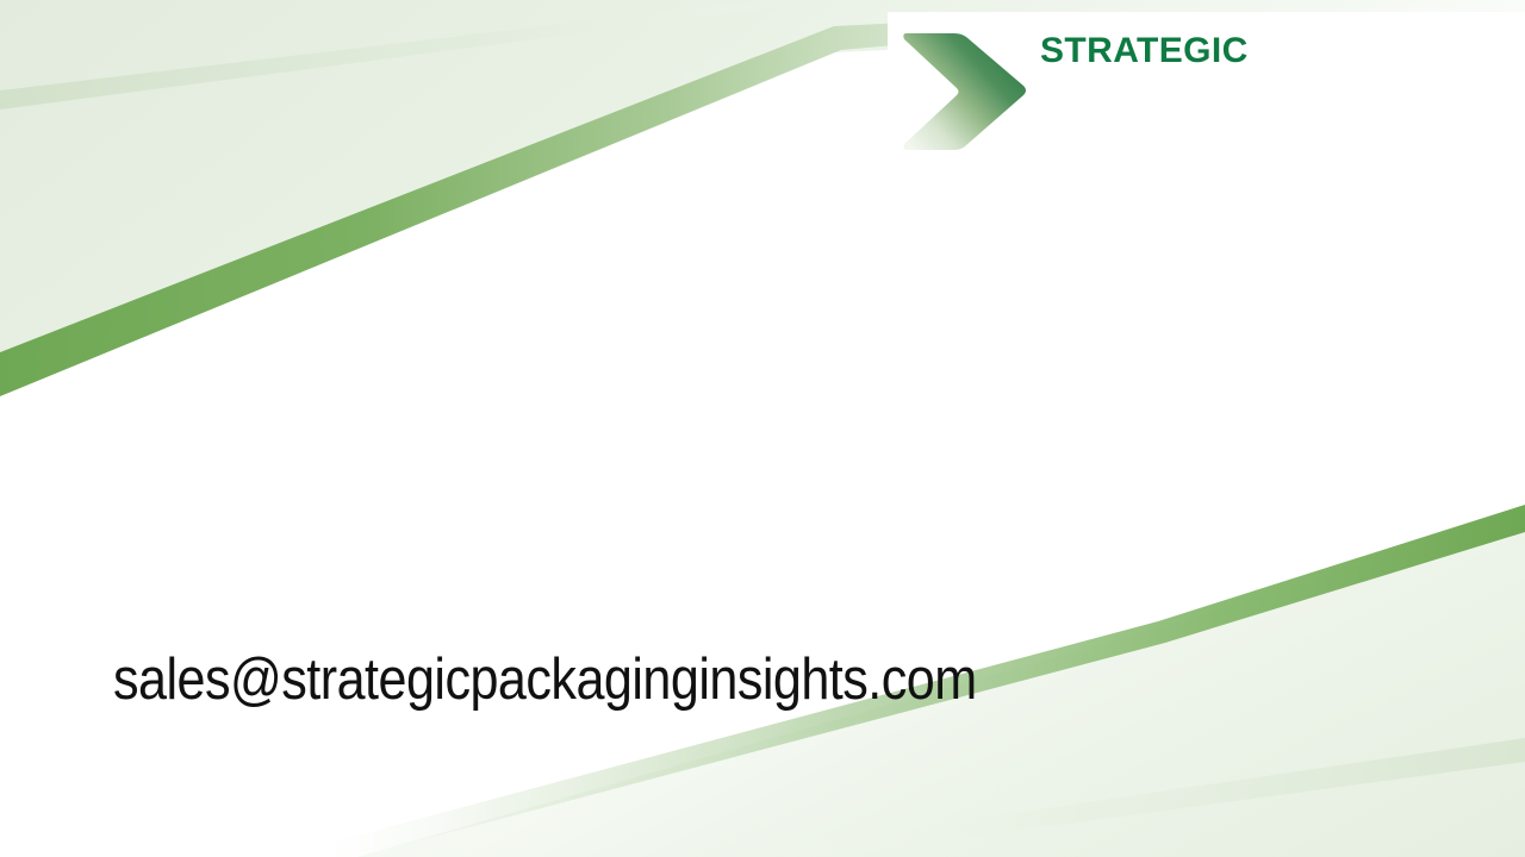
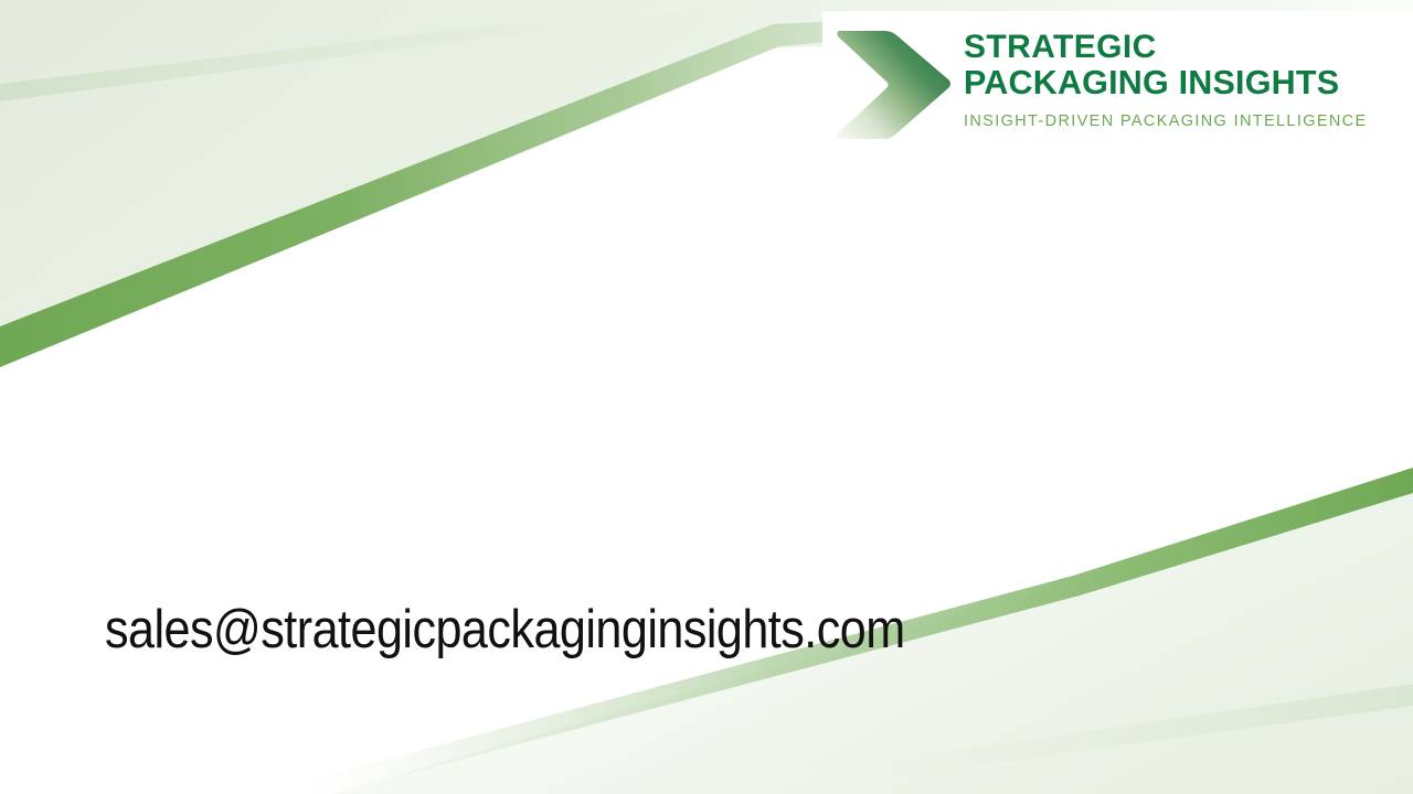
  STRATEGIC
+ PACKAGING INSIGHTS
+ INSIGHT-DRIVEN PACKAGING INTELLIGENCE
  sales@strategicpackaginginsights.com
